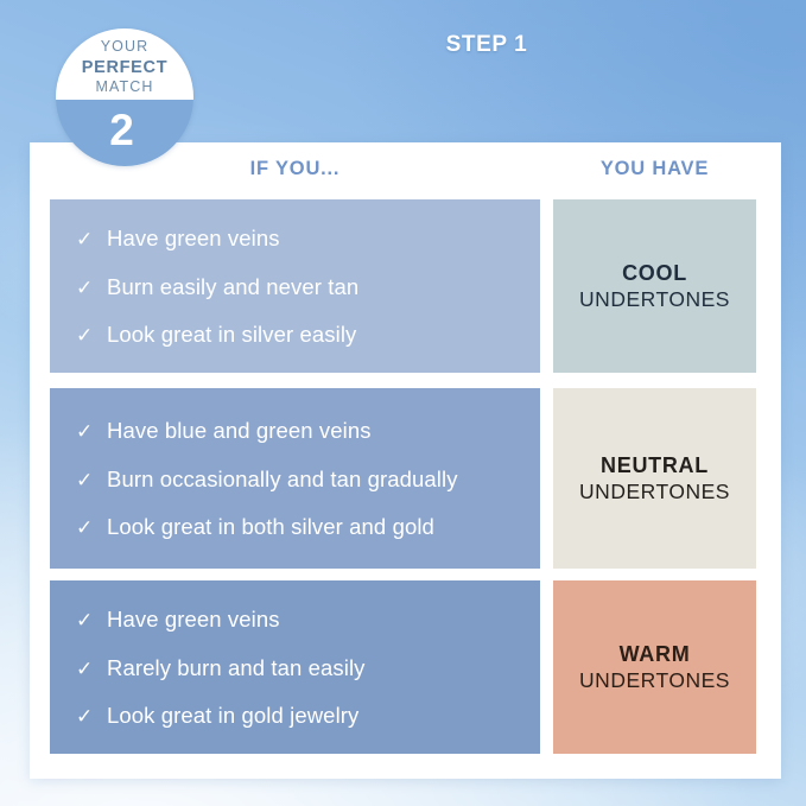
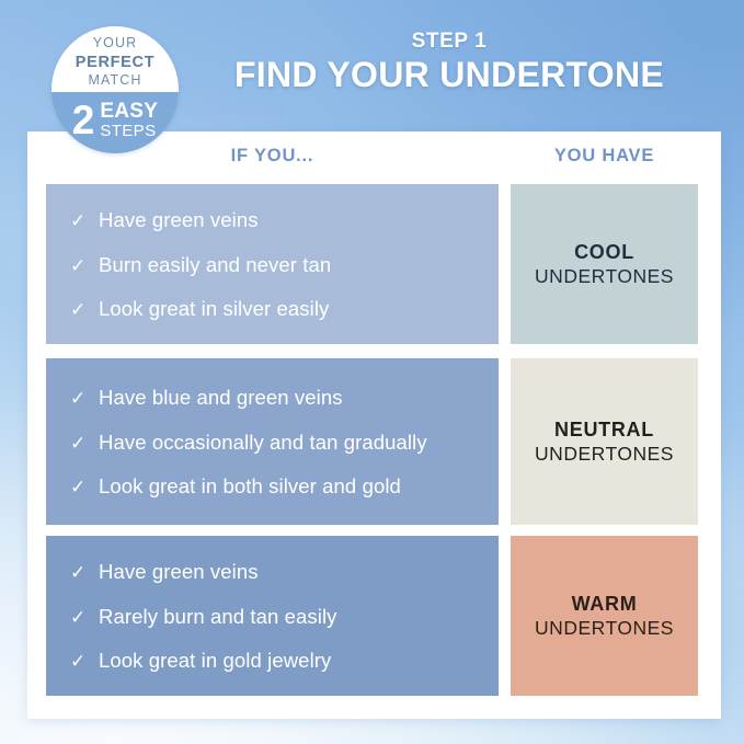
  STEP 1
+ FIND YOUR UNDERTONE
  YOUR
  PERFECT
  MATCH
  2
+ EASY
+ STEPS
  IF YOU...
  YOU HAVE
  ✓
  Have green veins
  ✓
  Burn easily and never tan
  ✓
  Look great in silver easily
  COOL
  UNDERTONES
  ✓
  Have blue and green veins
  ✓
- Burn occasionally and tan gradually
+ Have occasionally and tan gradually
  ✓
  Look great in both silver and gold
  NEUTRAL
  UNDERTONES
  ✓
  Have green veins
  ✓
  Rarely burn and tan easily
  ✓
  Look great in gold jewelry
  WARM
  UNDERTONES
